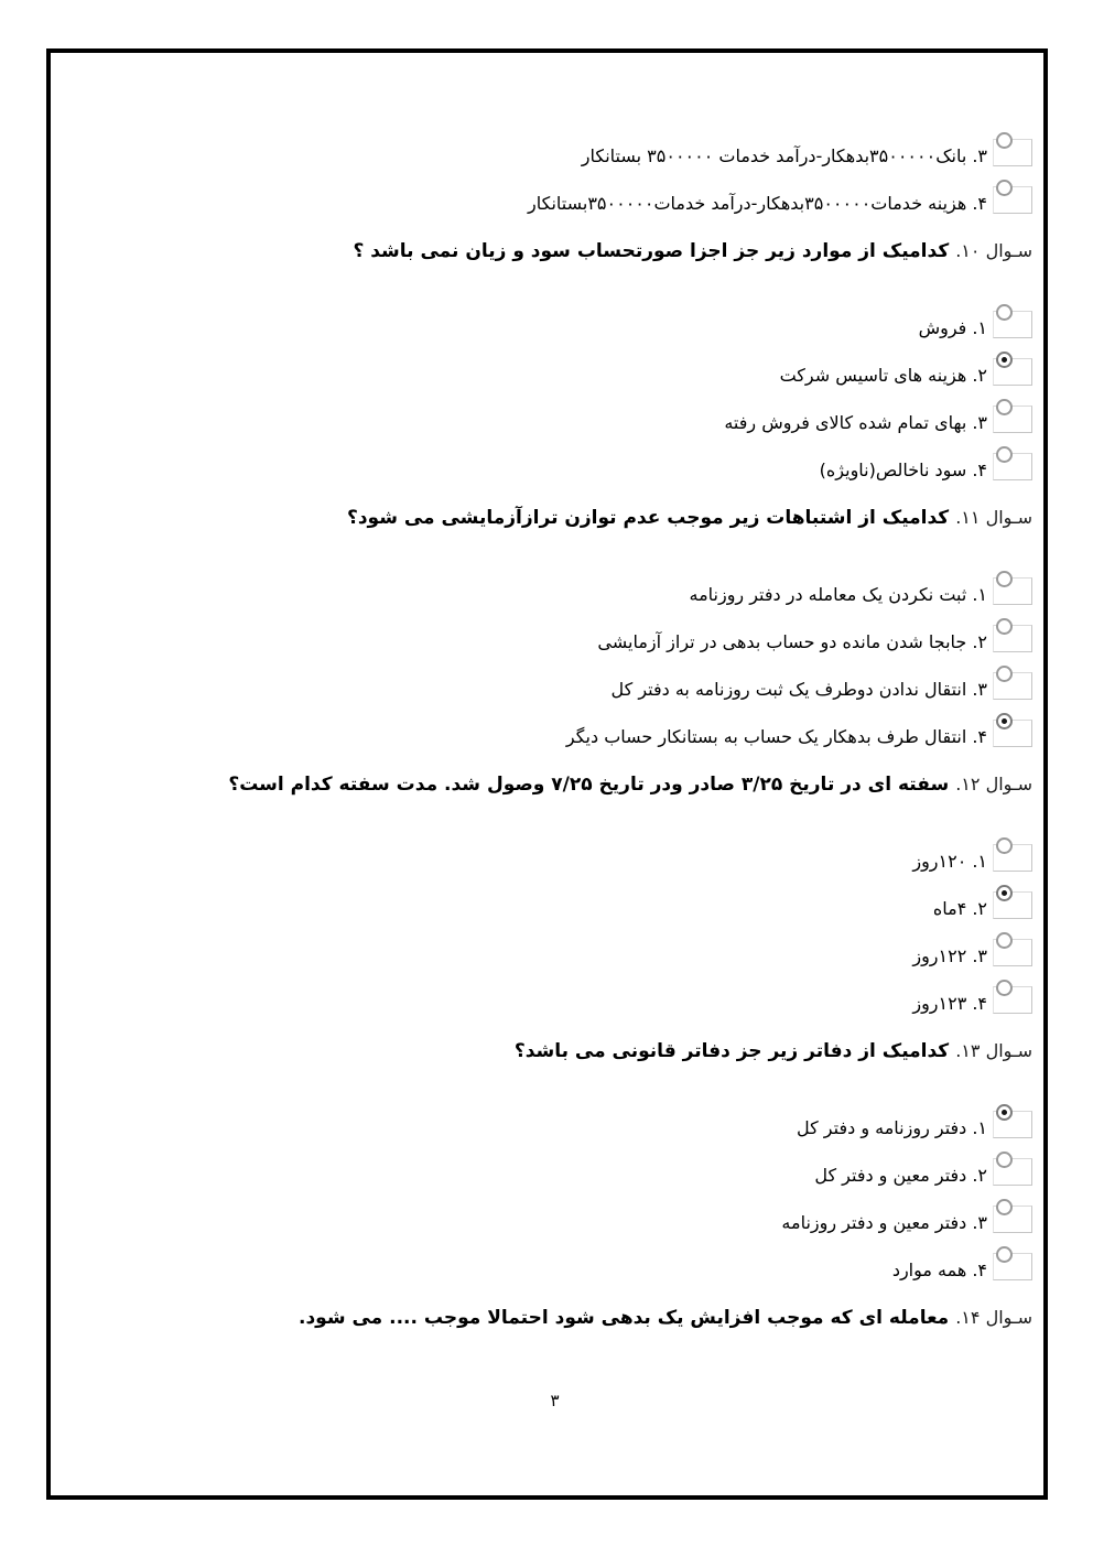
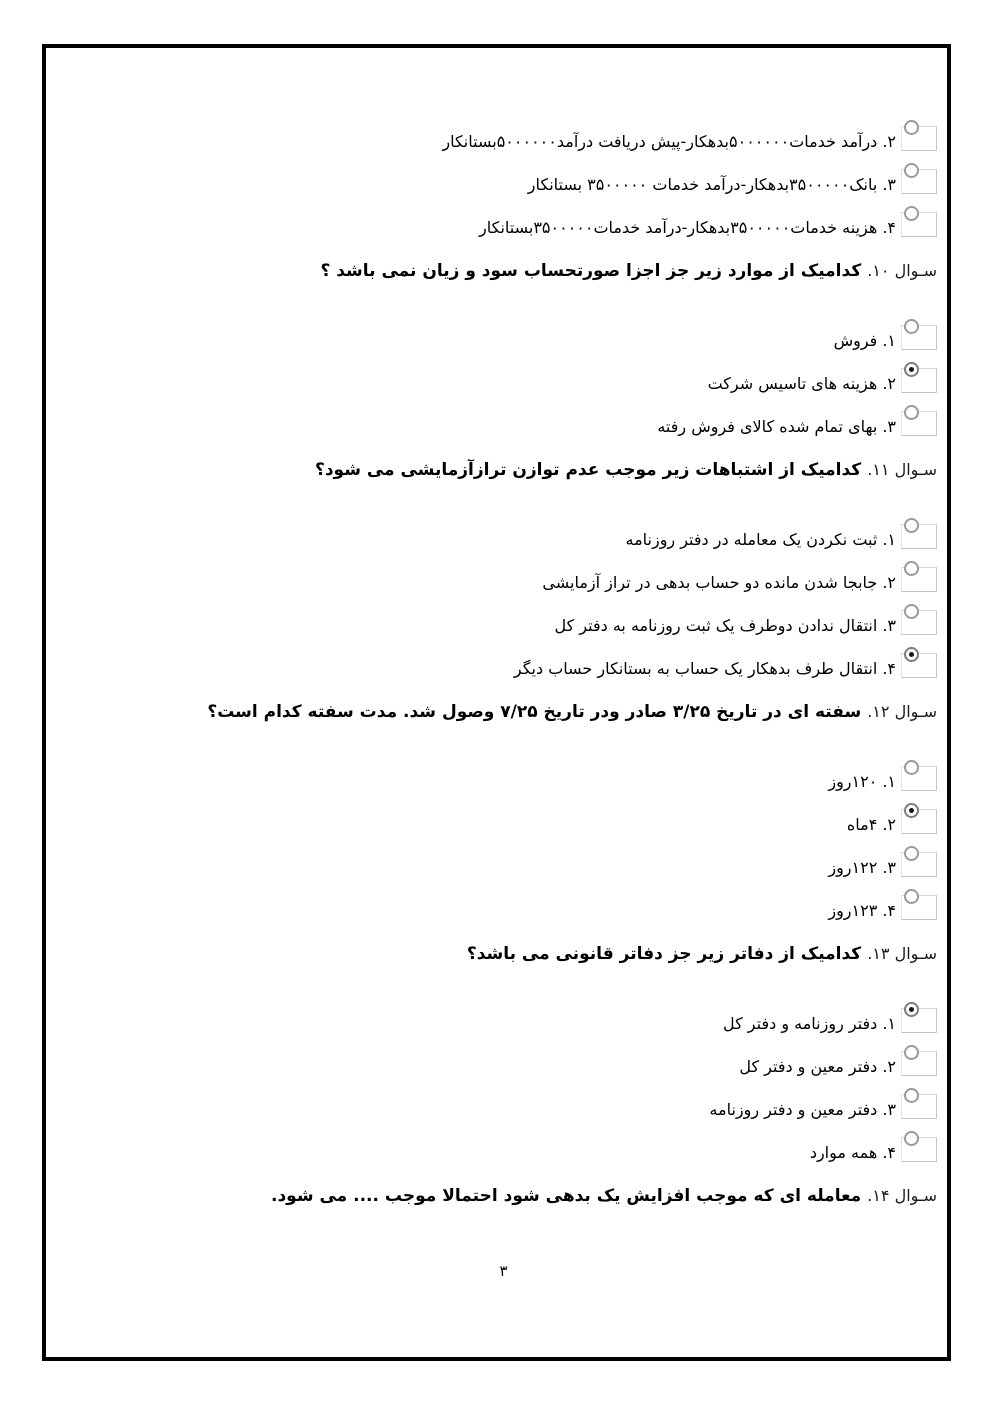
+ ۲.درآمد خدمات۵۰۰۰۰۰۰بدهکار-پیش دریافت درآمد۵۰۰۰۰۰۰بستانکار
  ۳.بانک۳۵۰۰۰۰۰بدهکار-درآمد خدمات ۳۵۰۰۰۰۰ بستانکار
  ۴.هزینه خدمات۳۵۰۰۰۰۰بدهکار-درآمد خدمات۳۵۰۰۰۰۰بستانکار
  سـوال ۱۰.کدامیک از موارد زیر جز اجزا صورتحساب سود و زیان نمی باشد ؟
  ۱.فروش
  ۲.هزینه های تاسیس شرکت
  ۳.بهای تمام شده کالای فروش رفته
- ۴.سود ناخالص(ناویژه)
  سـوال ۱۱.کدامیک از اشتباهات زیر موجب عدم توازن ترازآزمایشی می شود؟
  ۱.ثبت نکردن یک معامله در دفتر روزنامه
  ۲.جابجا شدن مانده دو حساب بدهی در تراز آزمایشی
  ۳.انتقال ندادن دوطرف یک ثبت روزنامه به دفتر کل
  ۴.انتقال طرف بدهکار یک حساب به بستانکار حساب دیگر
  سـوال ۱۲.سفته ای در تاریخ ۳/۲۵ صادر ودر تاریخ ۷/۲۵ وصول شد. مدت سفته کدام است؟
  ۱.۱۲۰روز
  ۲.۴ماه
  ۳.۱۲۲روز
  ۴.۱۲۳روز
  سـوال ۱۳.کدامیک از دفاتر زیر جز دفاتر قانونی می باشد؟
  ۱.دفتر روزنامه و دفتر کل
  ۲.دفتر معین و دفتر کل
  ۳.دفتر معین و دفتر روزنامه
  ۴.همه موارد
  سـوال ۱۴.معامله ای که موجب افزایش یک بدهی شود احتمالا موجب .... می شود.
  ۳
